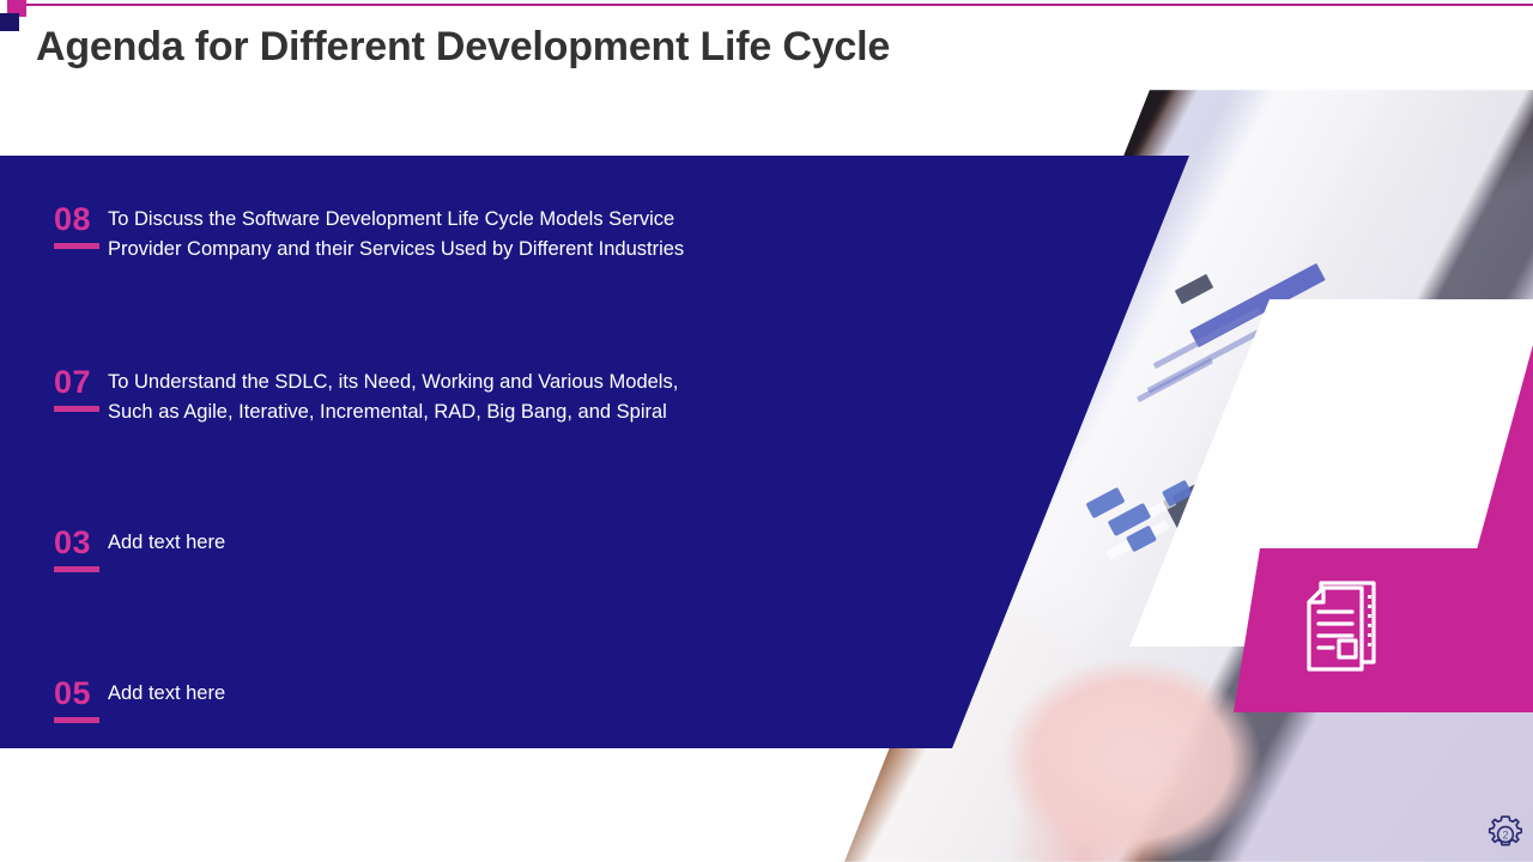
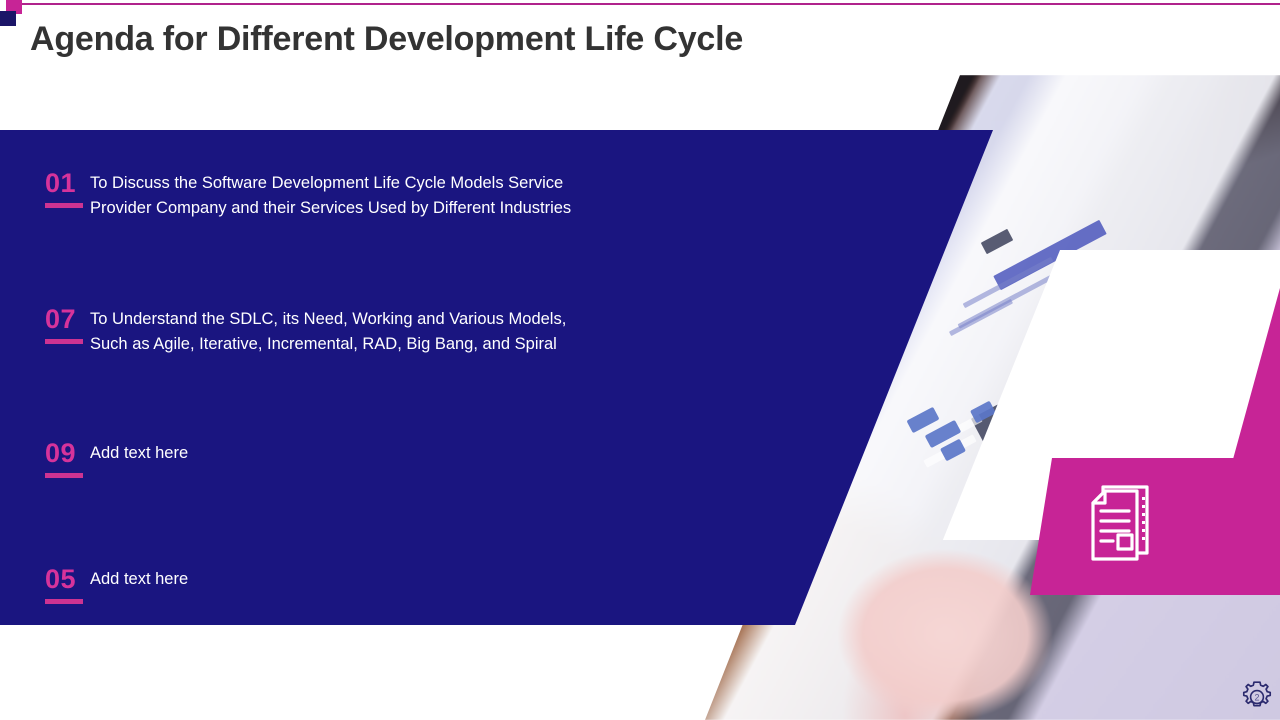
  Agenda for Different Development Life Cycle
- 08
+ 01
  To Discuss the Software Development Life Cycle Models Service
  Provider Company and their Services Used by Different Industries
  07
  To Understand the SDLC, its Need, Working and Various Models,
  Such as Agile, Iterative, Incremental, RAD, Big Bang, and Spiral
- 03
+ 09
  Add text here
  05
  Add text here
  2
